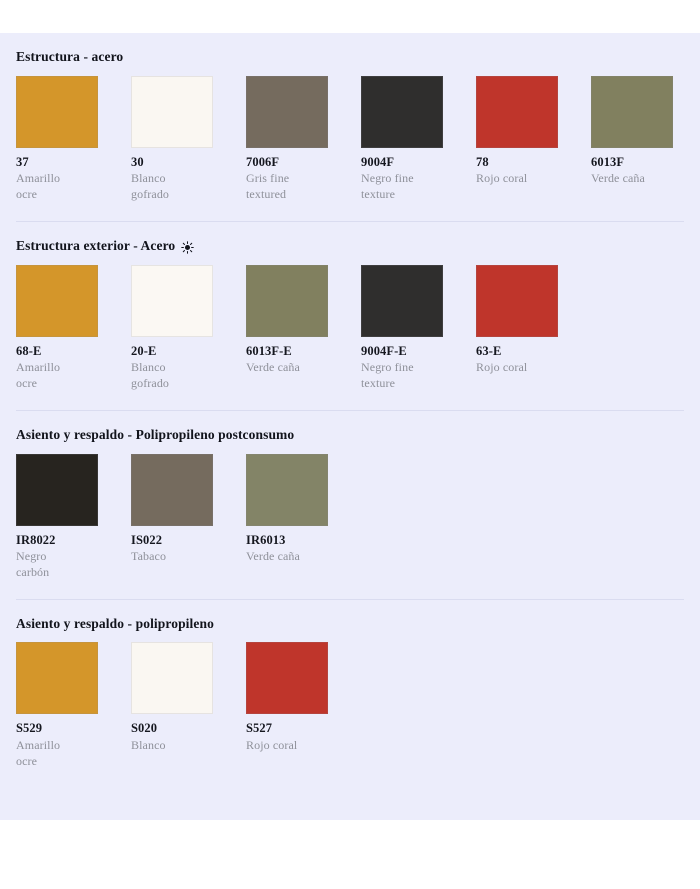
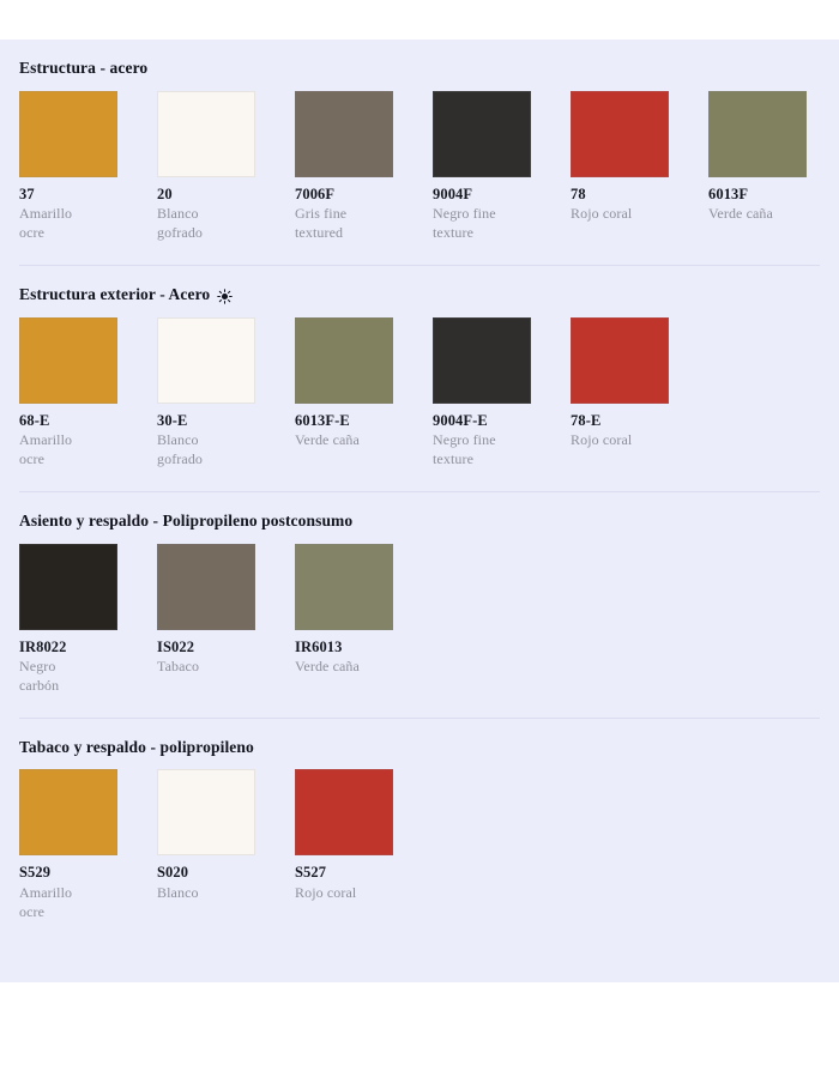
  Estructura - acero
  37
  Amarillo
  ocre
- 30
+ 20
  Blanco
  gofrado
  7006F
  Gris fine
  textured
  9004F
  Negro fine
  texture
  78
  Rojo coral
  6013F
  Verde caña
  Estructura exterior - Acero
  68-E
  Amarillo
  ocre
- 20-E
+ 30-E
  Blanco
  gofrado
  6013F-E
  Verde caña
  9004F-E
  Negro fine
  texture
- 63-E
+ 78-E
  Rojo coral
  Asiento y respaldo - Polipropileno postconsumo
  IR8022
  Negro
  carbón
  IS022
  Tabaco
  IR6013
  Verde caña
- Asiento y respaldo - polipropileno
+ Tabaco y respaldo - polipropileno
  S529
  Amarillo
  ocre
  S020
  Blanco
  S527
  Rojo coral
